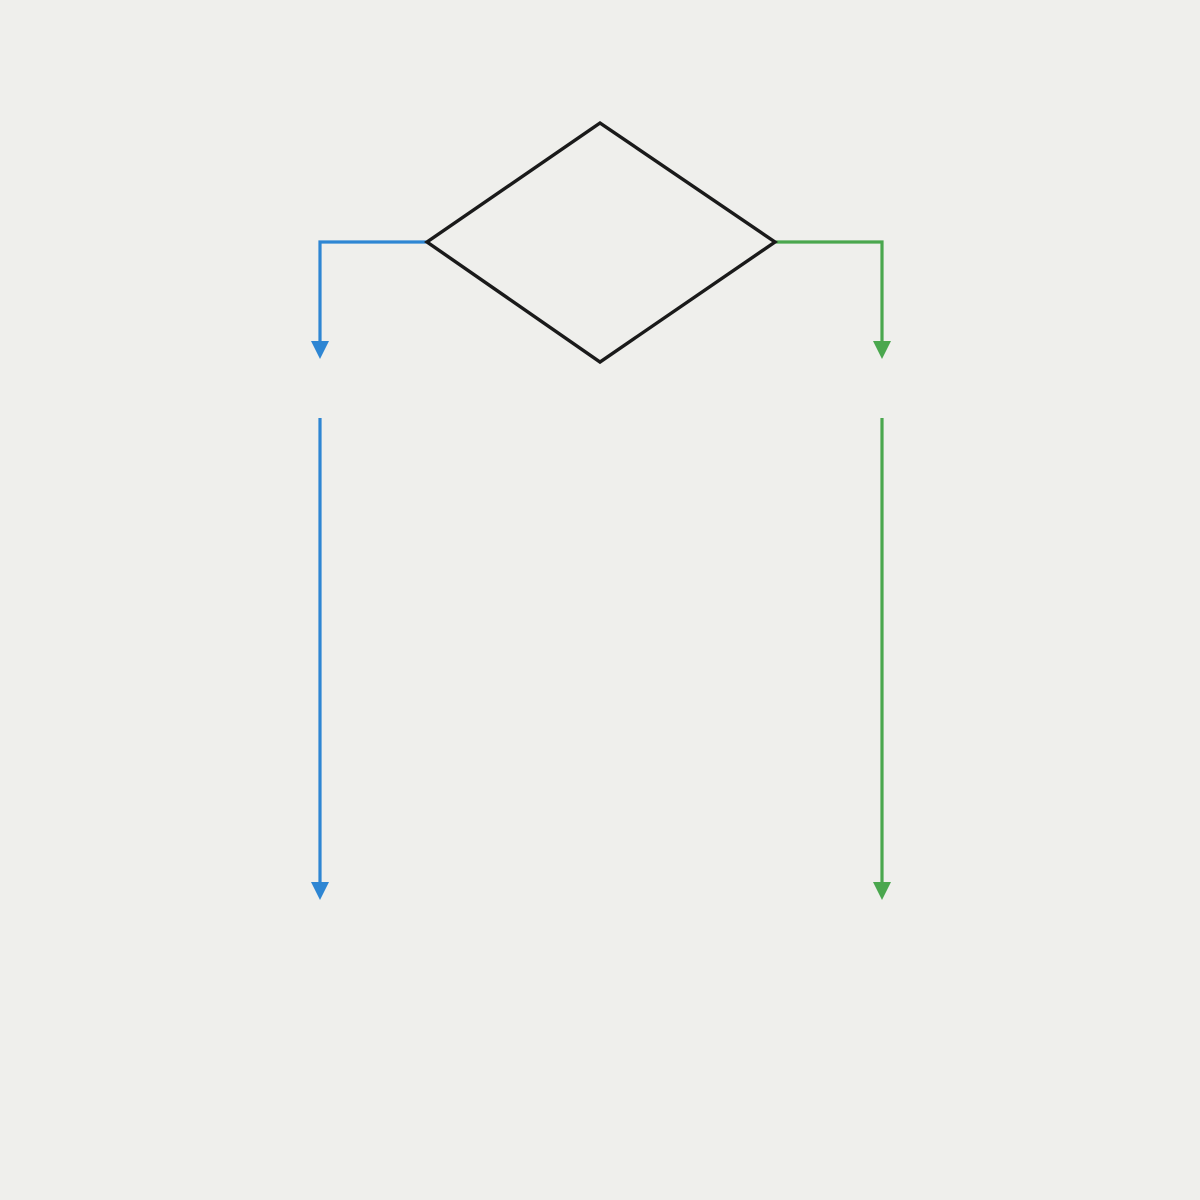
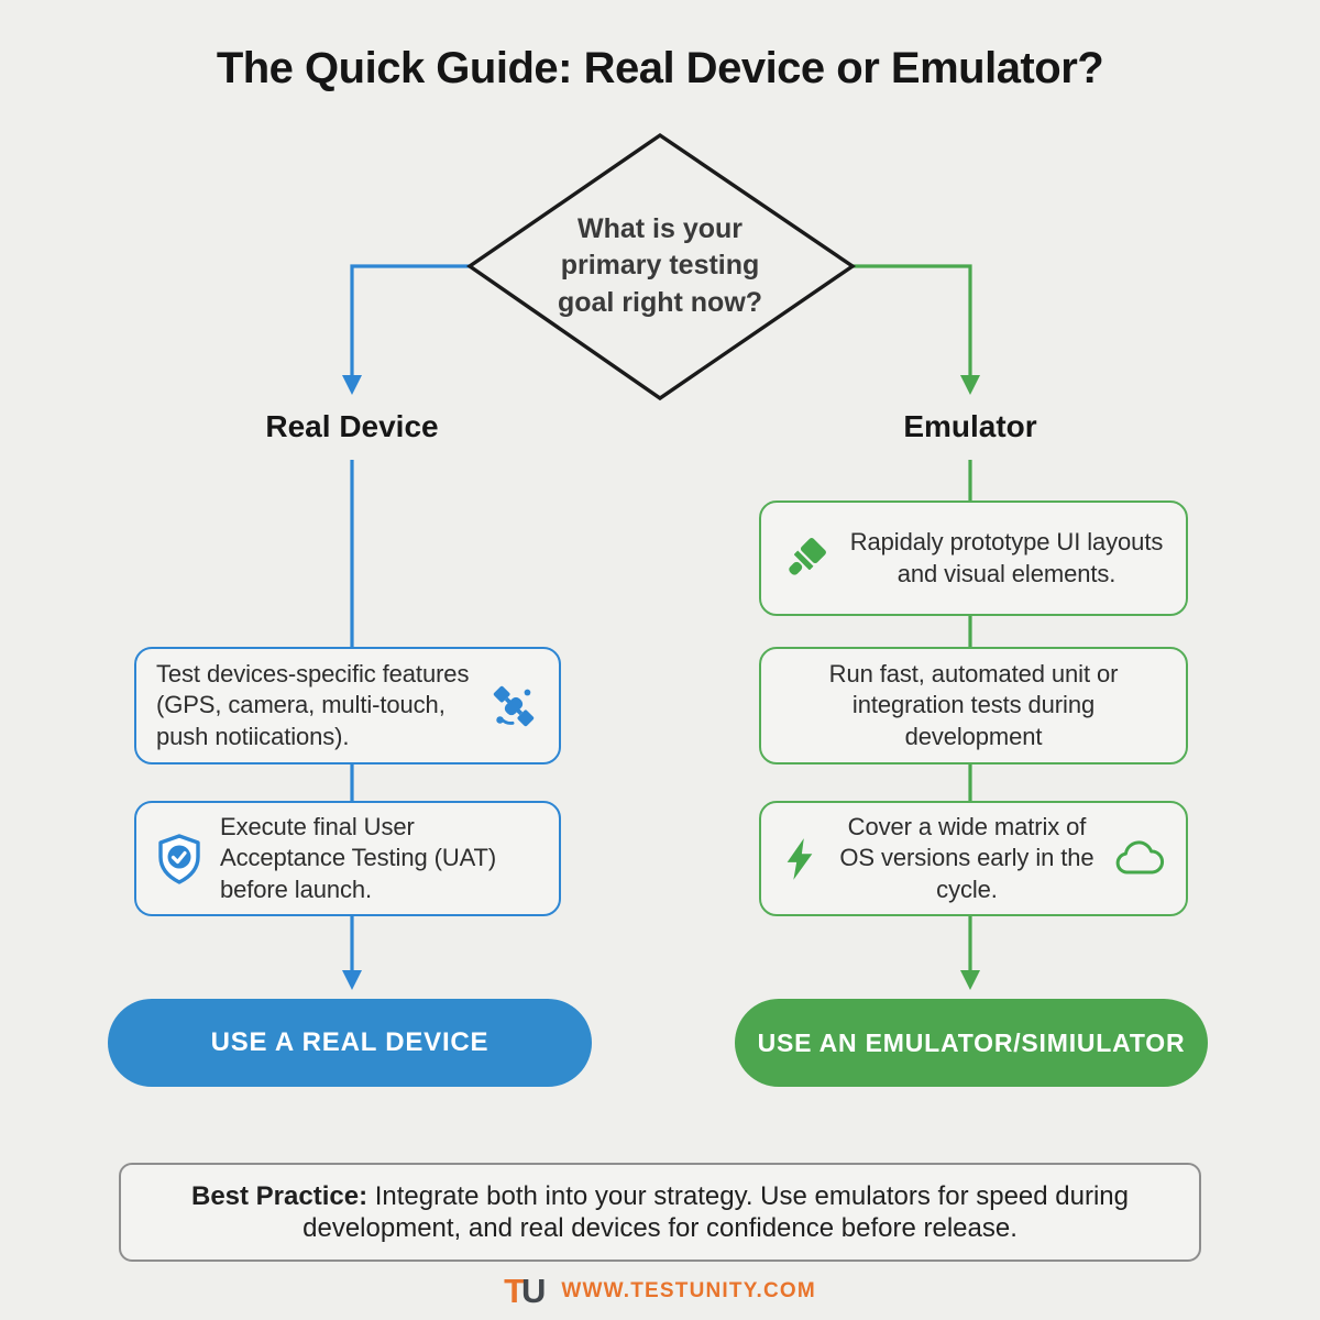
+ The Quick Guide: Real Device or Emulator?
+ What is your primary testing goal right now?
+ Real Device
+ Emulator
+ Test devices-specific features (GPS, camera, multi-touch, push notiications).
+ Execute final User Acceptance Testing (UAT) before launch.
+ USE A REAL DEVICE
+ Rapidaly prototype UI layouts and visual elements.
+ Run fast, automated unit or integration tests during development
+ Cover a wide matrix of OS versions early in the cycle.
+ USE AN EMULATOR/SIMIULATOR
+ Best Practice: Integrate both into your strategy. Use emulators for speed during development, and real devices for confidence before release.
+ TU
+ WWW.TESTUNITY.COM
